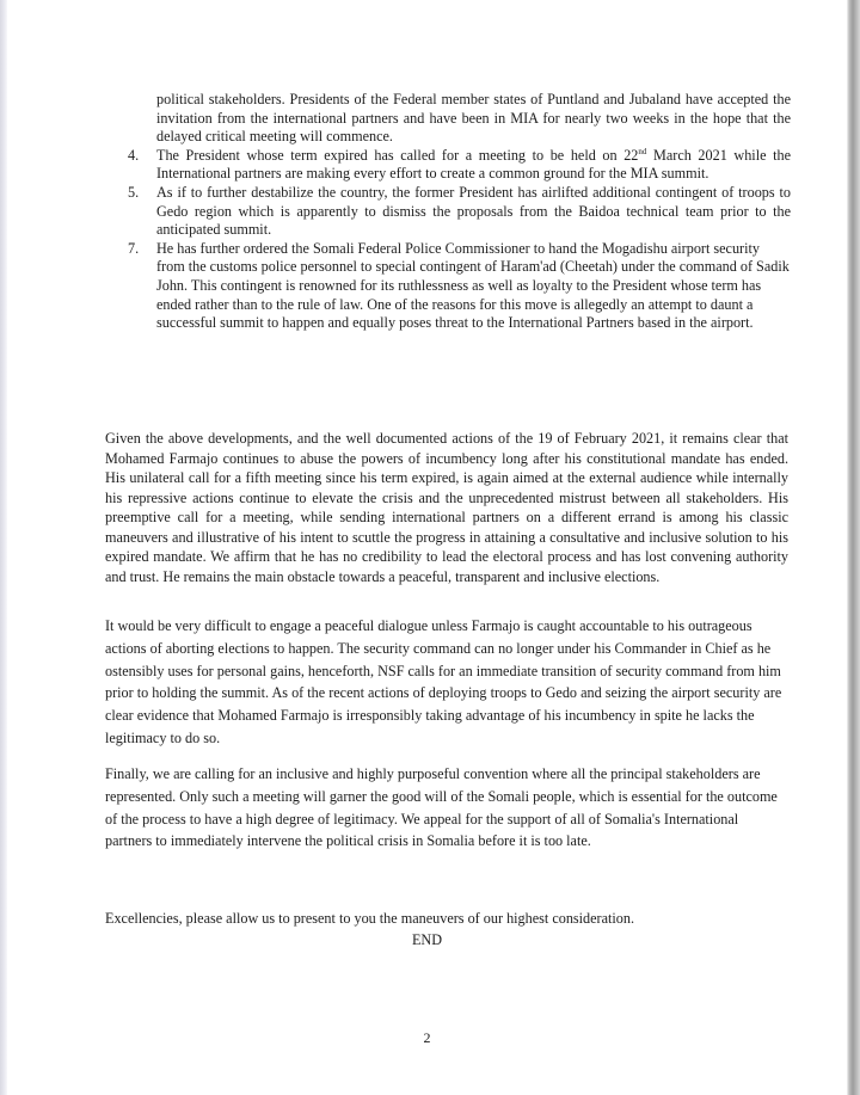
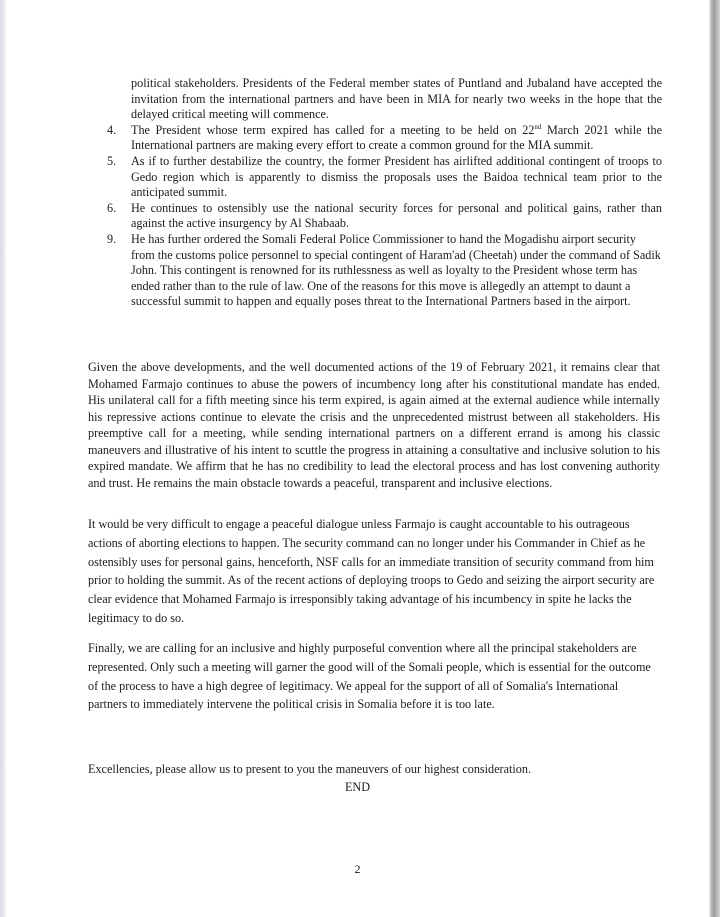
  political stakeholders. Presidents of the Federal member states of Puntland and Jubaland have accepted the invitation from the international partners and have been in MIA for nearly two weeks in the hope that the delayed critical meeting will commence.
  4.
  The President whose term expired has called for a meeting to be held on 22 March 2021 while the International partners are making every effort to create a common ground for the MIA summit.
  5.
- As if to further destabilize the country, the former President has airlifted additional contingent of troops to Gedo region which is apparently to dismiss the proposals from the Baidoa technical team prior to the anticipated summit.
+ As if to further destabilize the country, the former President has airlifted additional contingent of troops to Gedo region which is apparently to dismiss the proposals uses the Baidoa technical team prior to the anticipated summit.
+ 6.
+ He continues to ostensibly use the national security forces for personal and political gains, rather than against the active insurgency by Al Shabaab.
- 7.
+ 9.
  He has further ordered the Somali Federal Police Commissioner to hand the Mogadishu airport security from the customs police personnel to special contingent of Haram'ad (Cheetah) under the command of Sadik John. This contingent is renowned for its ruthlessness as well as loyalty to the President whose term has ended rather than to the rule of law. One of the reasons for this move is allegedly an attempt to daunt a successful summit to happen and equally poses threat to the International Partners based in the airport.
  Given the above developments, and the well documented actions of the 19 of February 2021, it remains clear that Mohamed Farmajo continues to abuse the powers of incumbency long after his constitutional mandate has ended. His unilateral call for a fifth meeting since his term expired, is again aimed at the external audience while internally his repressive actions continue to elevate the crisis and the unprecedented mistrust between all stakeholders. His preemptive call for a meeting, while sending international partners on a different errand is among his classic maneuvers and illustrative of his intent to scuttle the progress in attaining a consultative and inclusive solution to his expired mandate. We affirm that he has no credibility to lead the electoral process and has lost convening authority and trust. He remains the main obstacle towards a peaceful, transparent and inclusive elections.
  It would be very difficult to engage a peaceful dialogue unless Farmajo is caught accountable to his outrageous actions of aborting elections to happen. The security command can no longer under his Commander in Chief as he ostensibly uses for personal gains, henceforth, NSF calls for an immediate transition of security command from him prior to holding the summit. As of the recent actions of deploying troops to Gedo and seizing the airport security are clear evidence that Mohamed Farmajo is irresponsibly taking advantage of his incumbency in spite he lacks the legitimacy to do so.
  Finally, we are calling for an inclusive and highly purposeful convention where all the principal stakeholders are represented. Only such a meeting will garner the good will of the Somali people, which is essential for the outcome of the process to have a high degree of legitimacy. We appeal for the support of all of Somalia's International partners to immediately intervene the political crisis in Somalia before it is too late.
  Excellencies, please allow us to present to you the maneuvers of our highest consideration.
  END
  2
